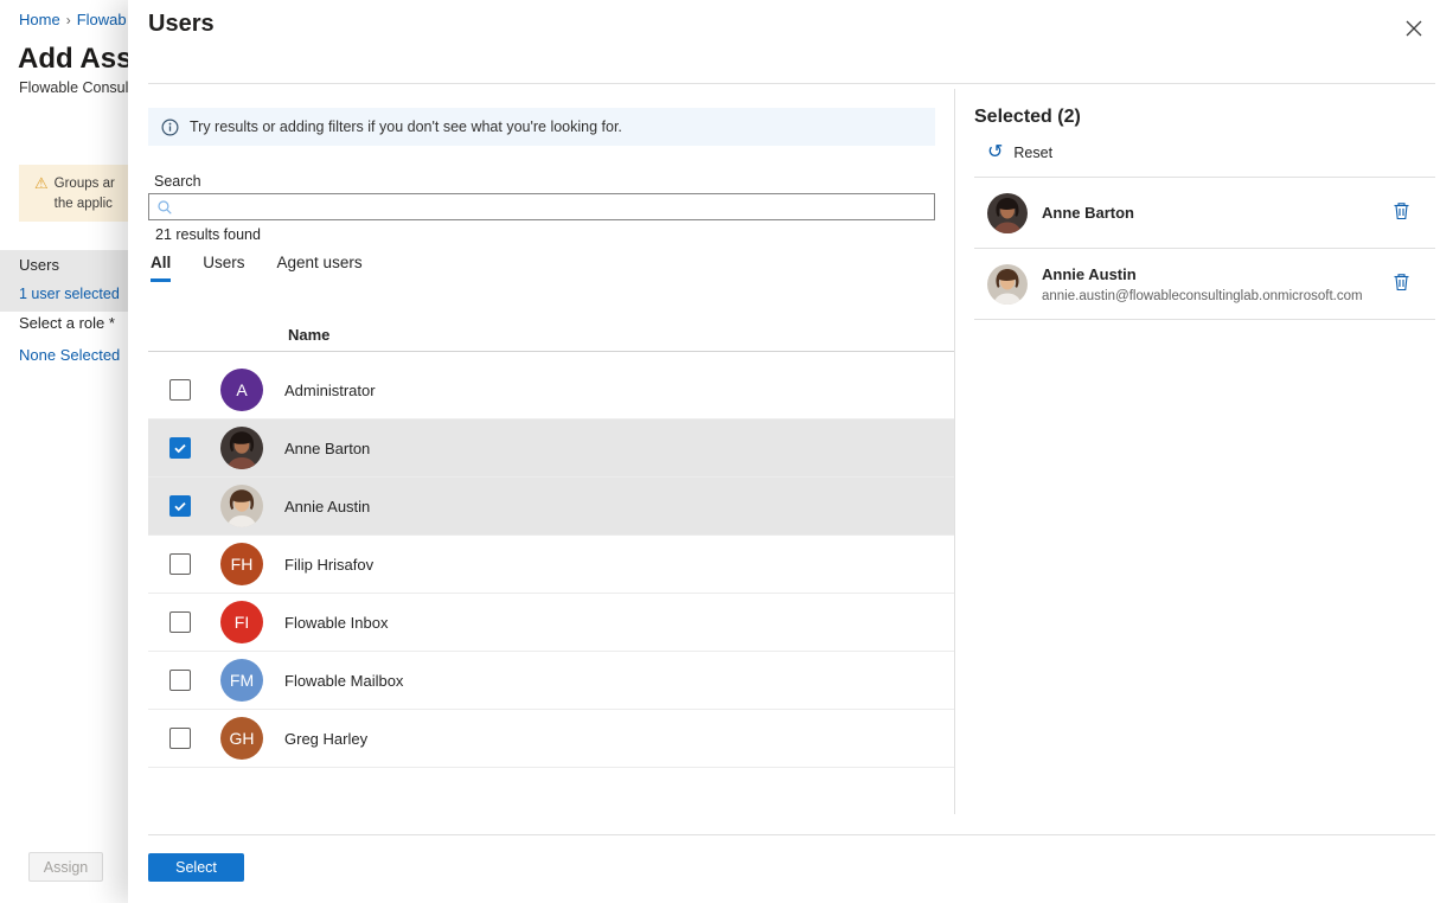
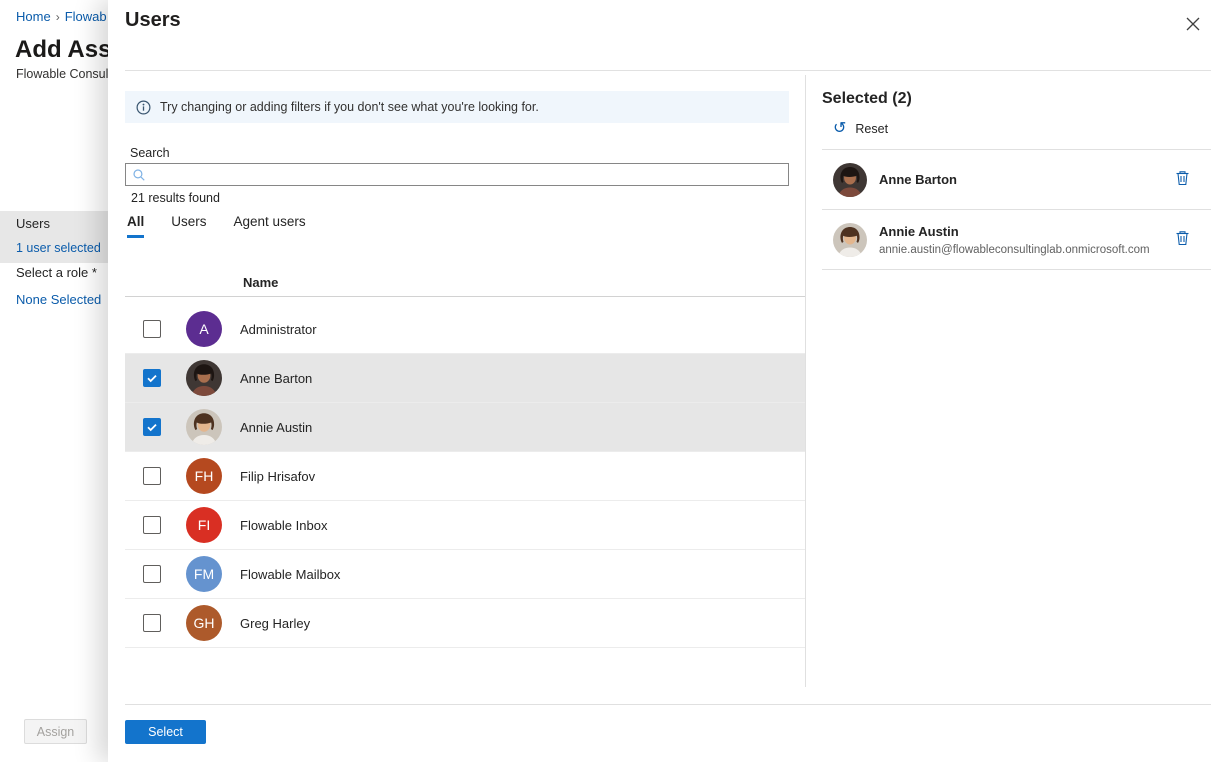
  Home › Flowab
  Add Ass
  Flowable Consu
- ⚠
- Groups ar
- the applic
  Users
  1 user selected
  Select a role *
  None Selected
  Assign
  Users
- Try results or adding filters if you don't see what you're looking for.
+ Try changing or adding filters if you don't see what you're looking for.
  Search
  21 results found
  All
  Users
  Agent users
  Name
  A
  Administrator
  Anne Barton
  Annie Austin
  FH
  Filip Hrisafov
  FI
  Flowable Inbox
  FM
  Flowable Mailbox
  GH
  Greg Harley
  Selected (2)
  ↺
  Reset
  Anne Barton
  Annie Austin
  annie.austin@flowableconsultinglab.onmicrosoft.com
  Select
